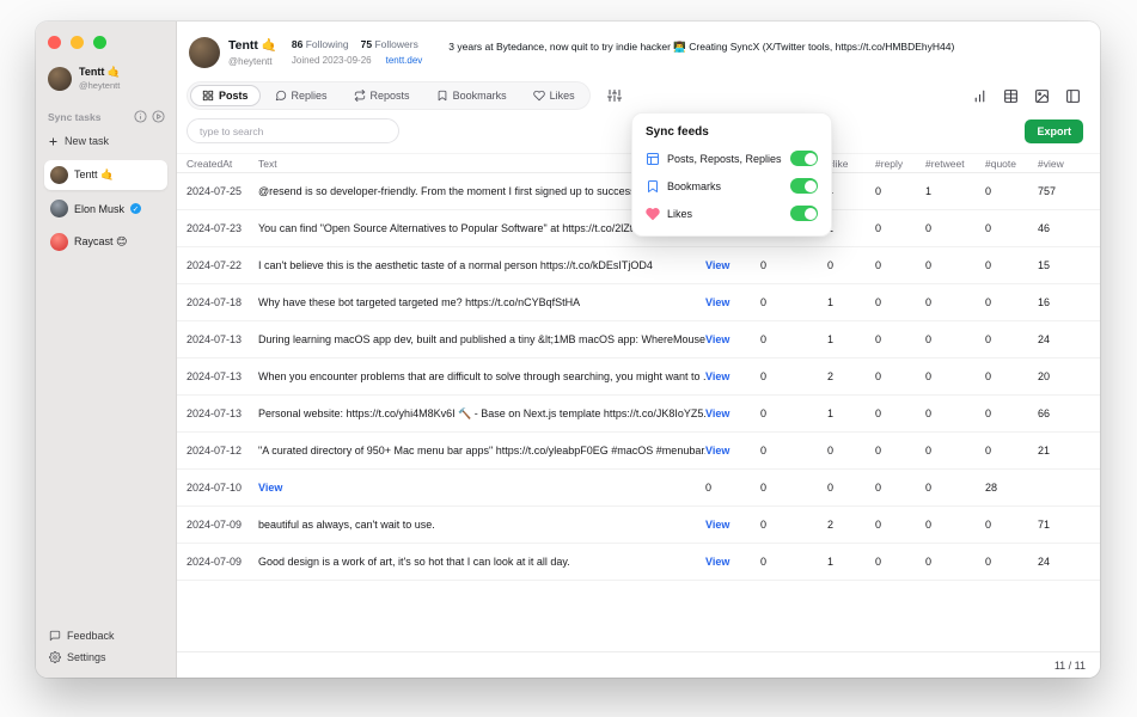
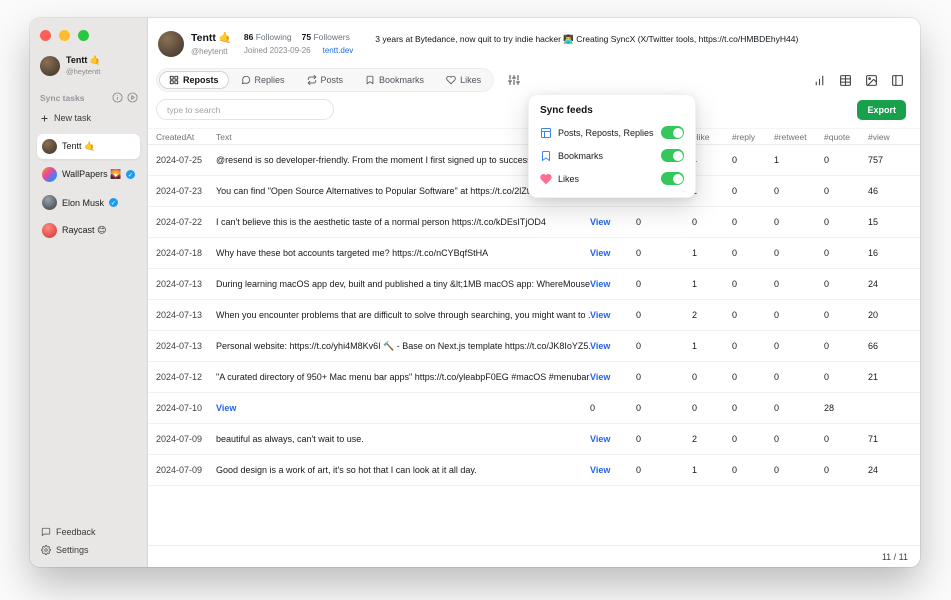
  Tentt 🤙
  @heytentt
  Sync tasks
  New task
  Tentt 🤙
+ WallPapers 🌄
  Elon Musk
  Raycast 😊
  Feedback
  Settings
  Tentt 🤙
  @heytentt
  86 Following
  75 Followers
  Joined 2023-09-26
  tentt.dev
  3 years at Bytedance, now quit to try indie hacker 👨‍💻 Creating SyncX (X/Twitter tools, https://t.co/HMBDEhyH44)
- Posts
+ Reposts
  Replies
- Reposts
+ Posts
  Bookmarks
  Likes
  type to search
  Export
  CreatedAt
  Text
  like
  #reply
  #retweet
  #quote
  #view
  2024-07-25
  @resend is so developer-friendly. From the moment I first signed up to succes
  0
  1
  0
  757
  2024-07-23
  You can find "Open Source Alternatives to Popular Software" at https://t.co/2lZ
  0
  0
  0
  46
  2024-07-22
  I can't believe this is the aesthetic taste of a normal person https://t.co/kDEsITjOD4
  View
  0
  0
  0
  0
  0
  15
  2024-07-18
- Why have these bot targeted targeted me? https://t.co/nCYBqfStHA
+ Why have these bot accounts targeted me? https://t.co/nCYBqfStHA
  View
  0
  1
  0
  0
  0
  16
  2024-07-13
  During learning macOS app dev, built and published a tiny &lt;1MB macOS app: WhereMouse
  View
  0
  1
  0
  0
  0
  24
  2024-07-13
  When you encounter problems that are difficult to solve through searching, you might want to .
  View
  0
  2
  0
  0
  0
  20
  2024-07-13
  Personal website: https://t.co/yhi4M8Kv6I 🔨 - Base on Next.js template https://t.co/JK8IoYZ5.
  View
  0
  1
  0
  0
  0
  66
  2024-07-12
  "A curated directory of 950+ Mac menu bar apps" https://t.co/yleabpF0EG #macOS #menubar
  View
  0
  0
  0
  0
  0
  21
  2024-07-10
  View
  0
  0
  0
  0
  0
  28
  2024-07-09
  beautiful as always, can't wait to use.
  View
  0
  2
  0
  0
  0
  71
  2024-07-09
  Good design is a work of art, it's so hot that I can look at it all day.
  View
  0
  1
  0
  0
  0
  24
  11 / 11
  Sync feeds
  Posts, Reposts, Replies
  Bookmarks
  Likes
